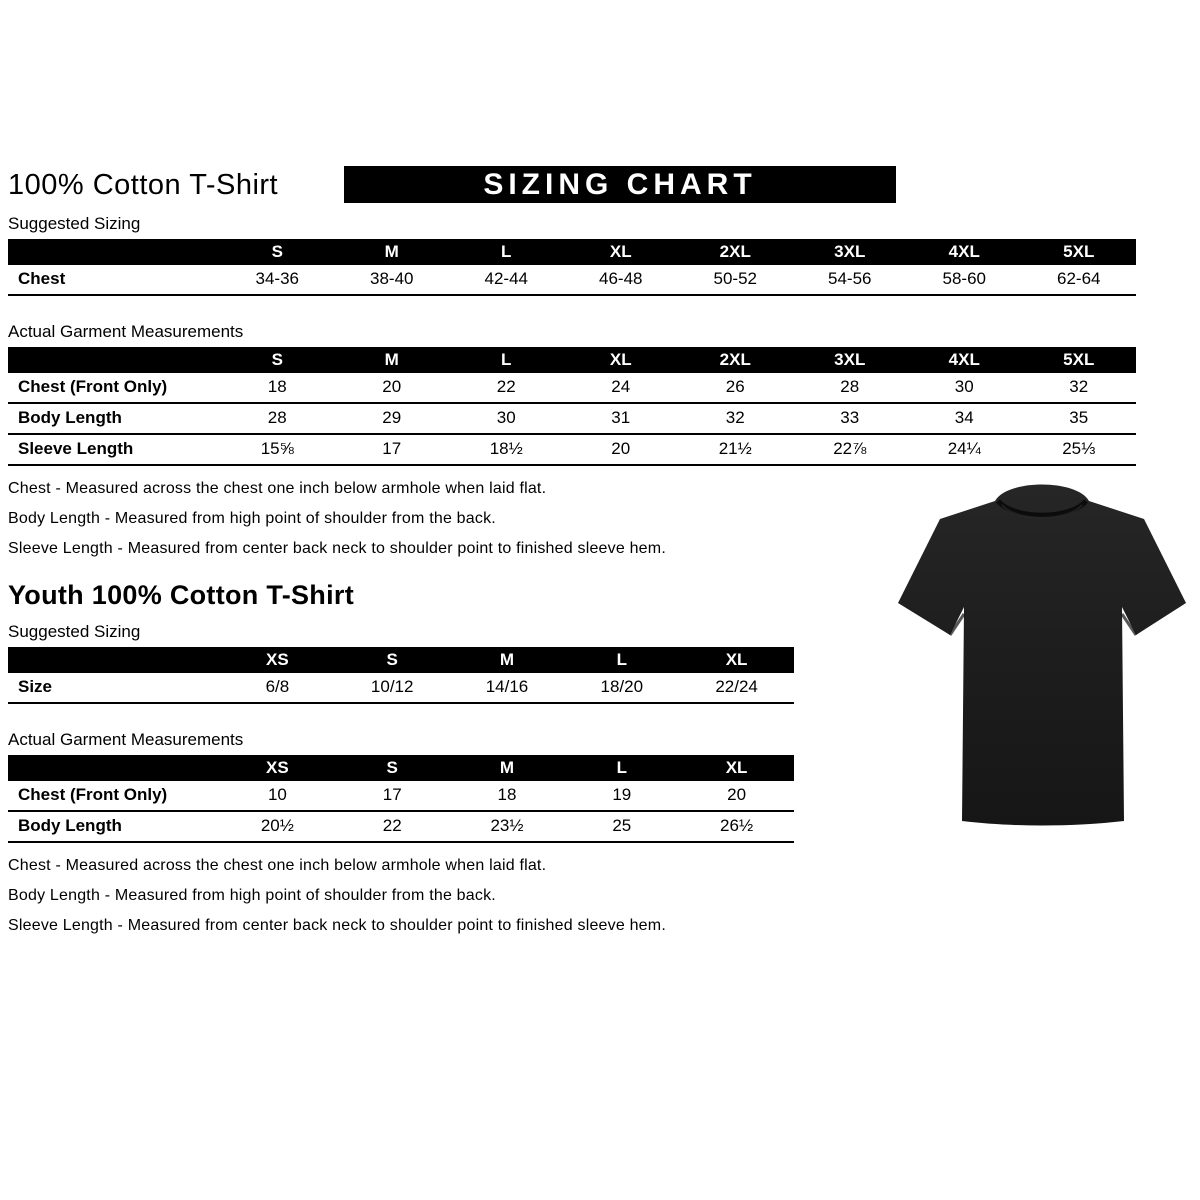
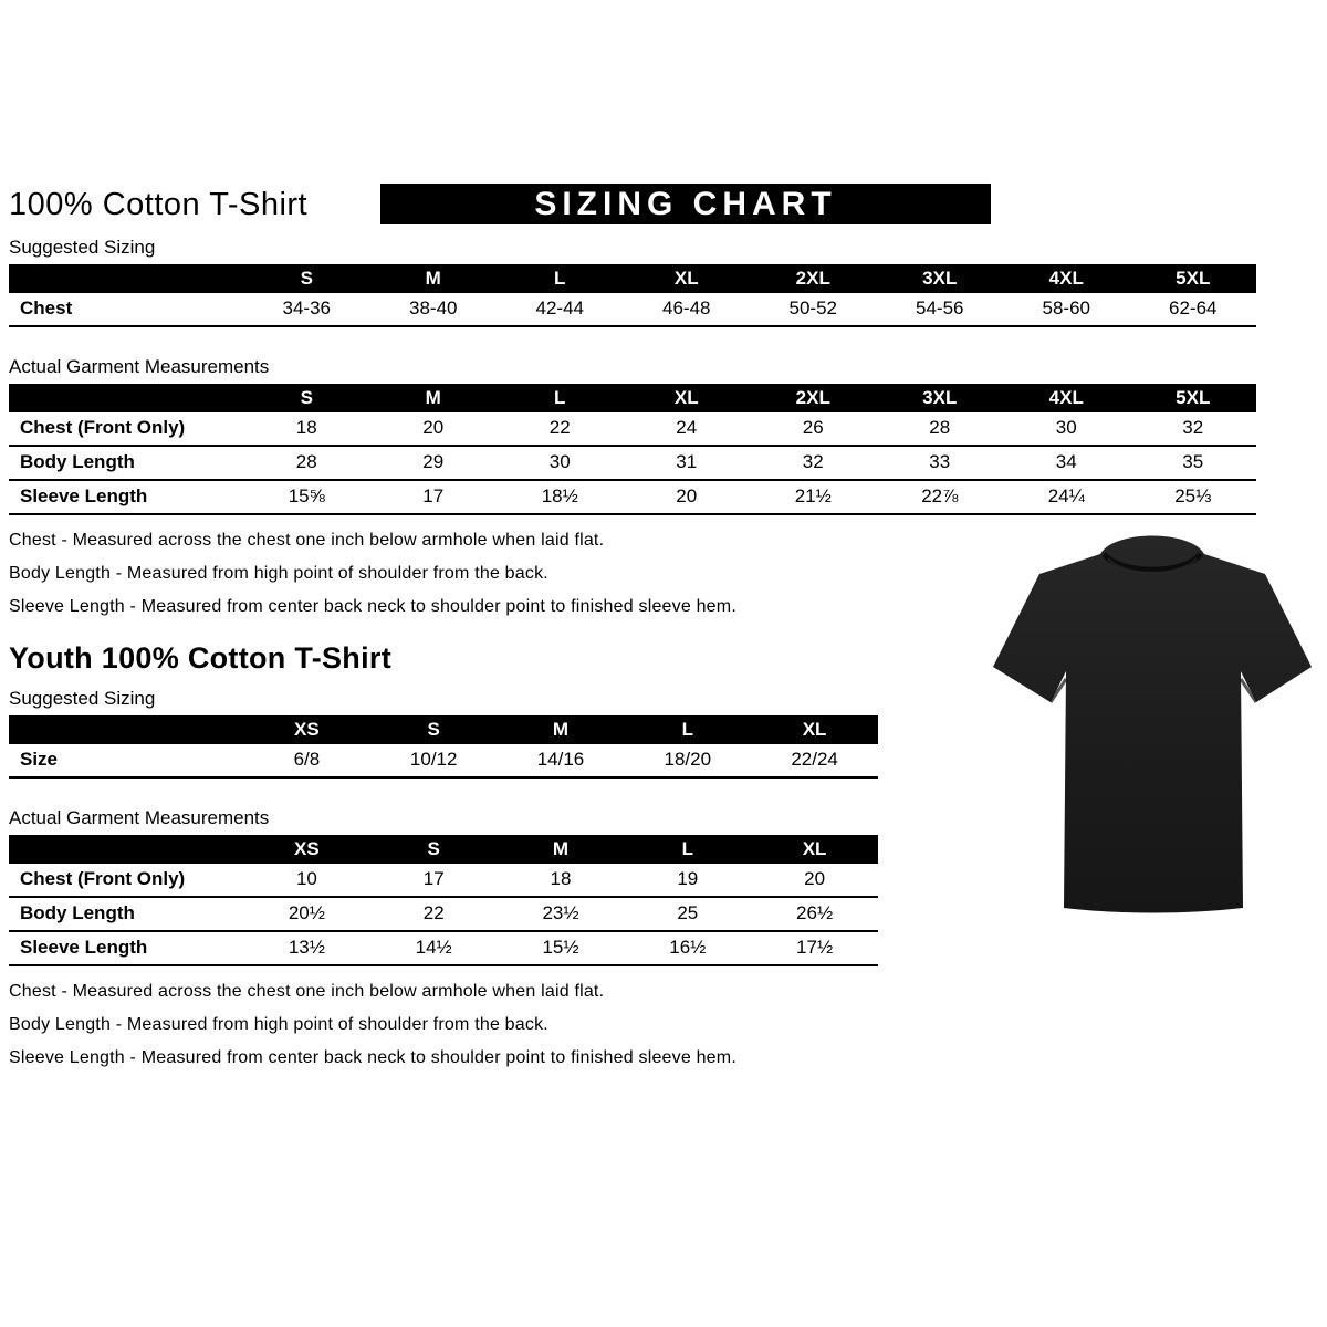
  100% Cotton T-Shirt
  SIZING CHART
  Suggested Sizing
  	S	M	L	XL	2XL	3XL	4XL	5XL
  Chest	34-36	38-40	42-44	46-48	50-52	54-56	58-60	62-64
  Actual Garment Measurements
  	S	M	L	XL	2XL	3XL	4XL	5XL
  Chest (Front Only)	18	20	22	24	26	28	30	32
  Body Length	28	29	30	31	32	33	34	35
  Sleeve Length	15⅝	17	18½	20	21½	22⅞	24¼	25⅓
  Chest - Measured across the chest one inch below armhole when laid flat.
  Body Length - Measured from high point of shoulder from the back.
  Sleeve Length - Measured from center back neck to shoulder point to finished sleeve hem.
  Youth 100% Cotton T-Shirt
  Suggested Sizing
  	XS	S	M	L	XL
  Size	6/8	10/12	14/16	18/20	22/24
  Actual Garment Measurements
  	XS	S	M	L	XL
  Chest (Front Only)	10	17	18	19	20
  Body Length	20½	22	23½	25	26½
+ Sleeve Length	13½	14½	15½	16½	17½
  Chest - Measured across the chest one inch below armhole when laid flat.
  Body Length - Measured from high point of shoulder from the back.
  Sleeve Length - Measured from center back neck to shoulder point to finished sleeve hem.
